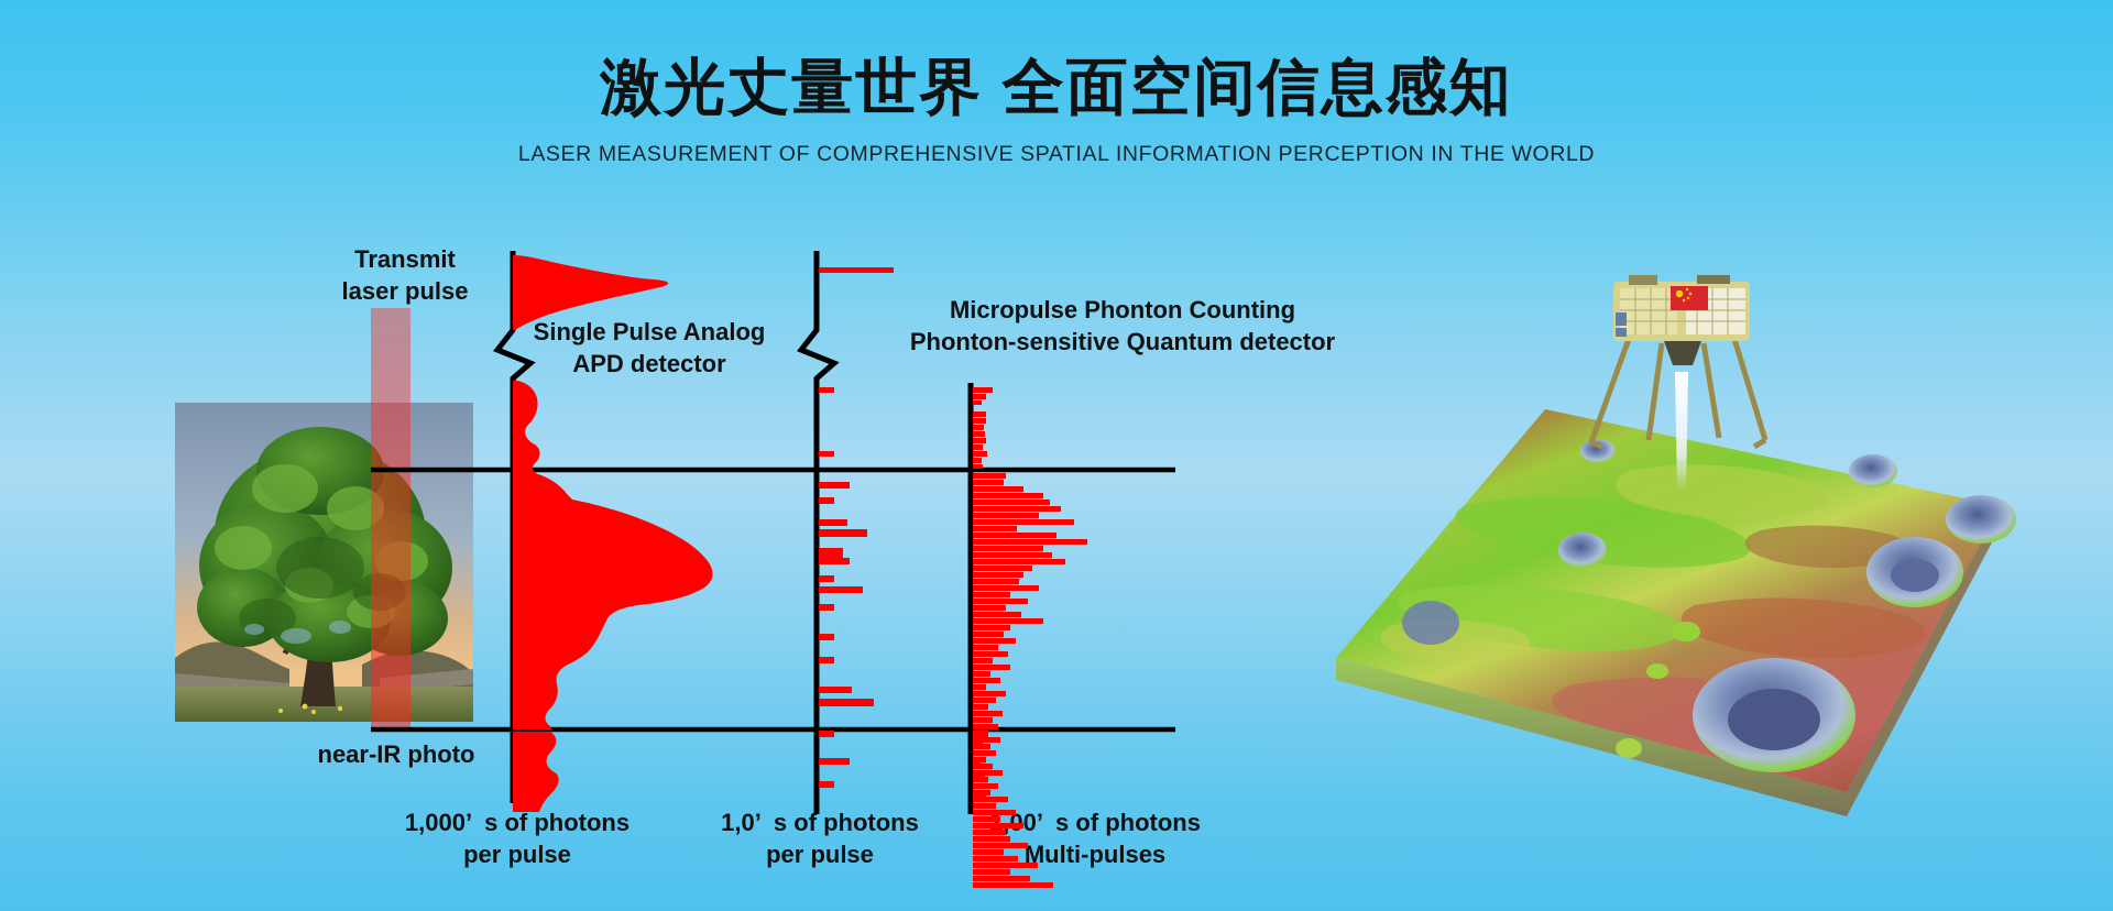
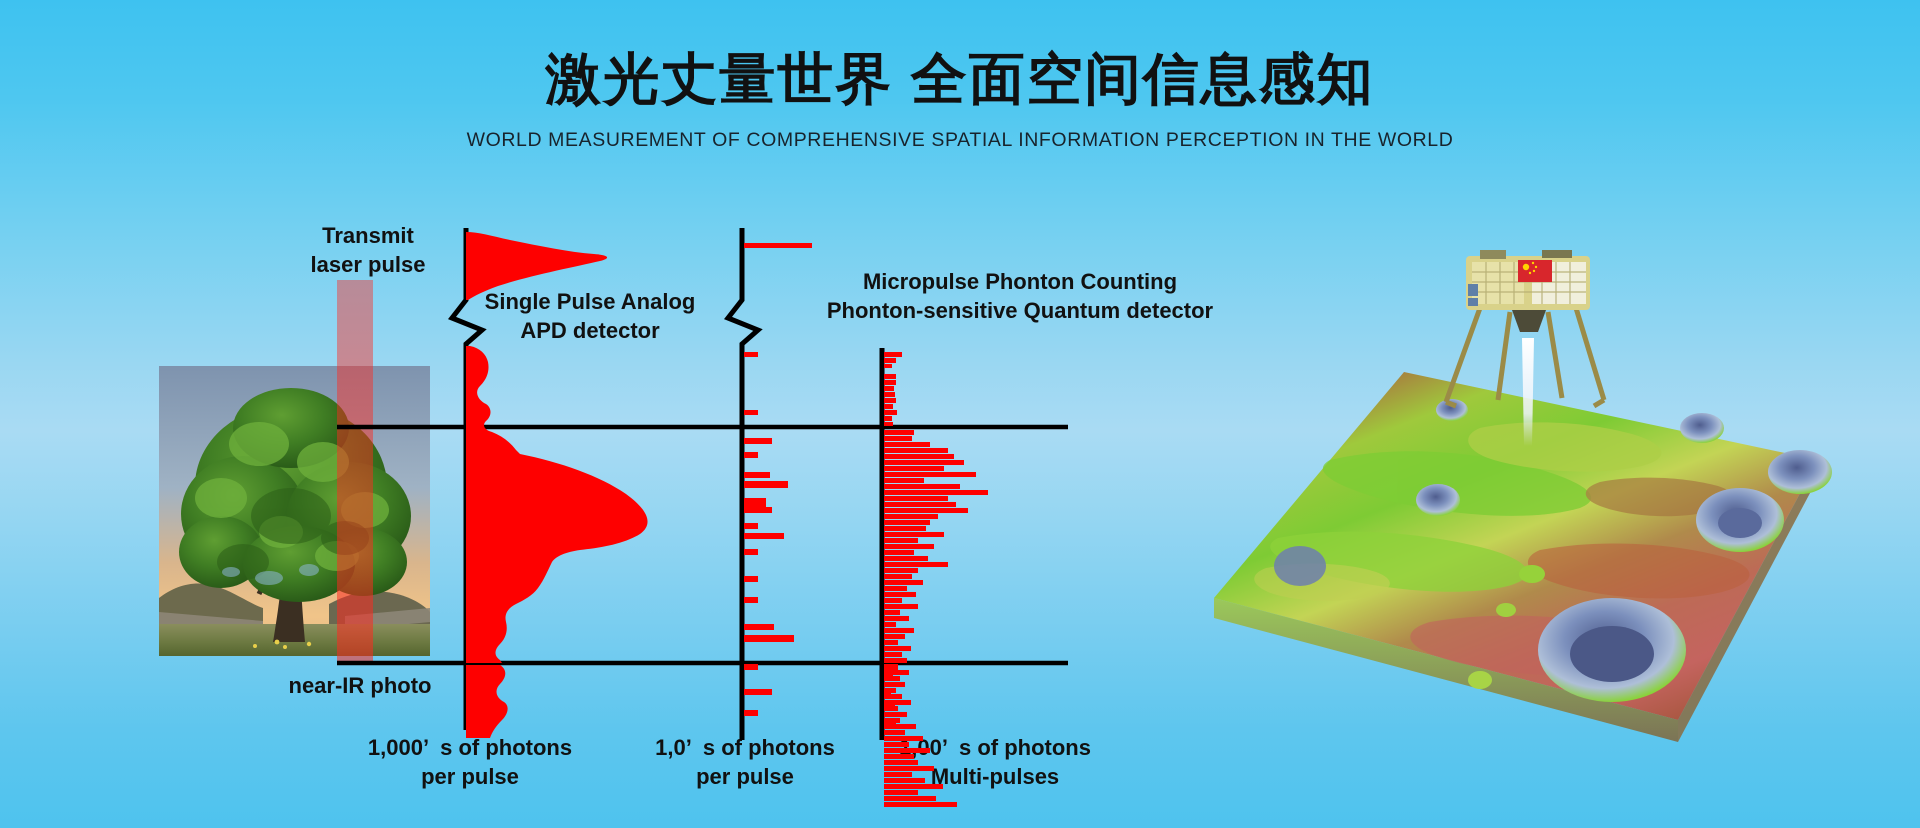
  激光丈量世界 全面空间信息感知
- LASER MEASUREMENT OF COMPREHENSIVE SPATIAL INFORMATION PERCEPTION IN THE WORLD
+ WORLD MEASUREMENT OF COMPREHENSIVE SPATIAL INFORMATION PERCEPTION IN THE WORLD
  Transmit
  laser pulse
  near-IR photo
  Single Pulse Analog
  APD detector
  Micropulse Phonton Counting
  Phonton-sensitive Quantum detector
  1,000’ s of photons
  per pulse
  1,0’ s of photons
  per pulse
  1,00’ s of photons
  Multi-pulses
